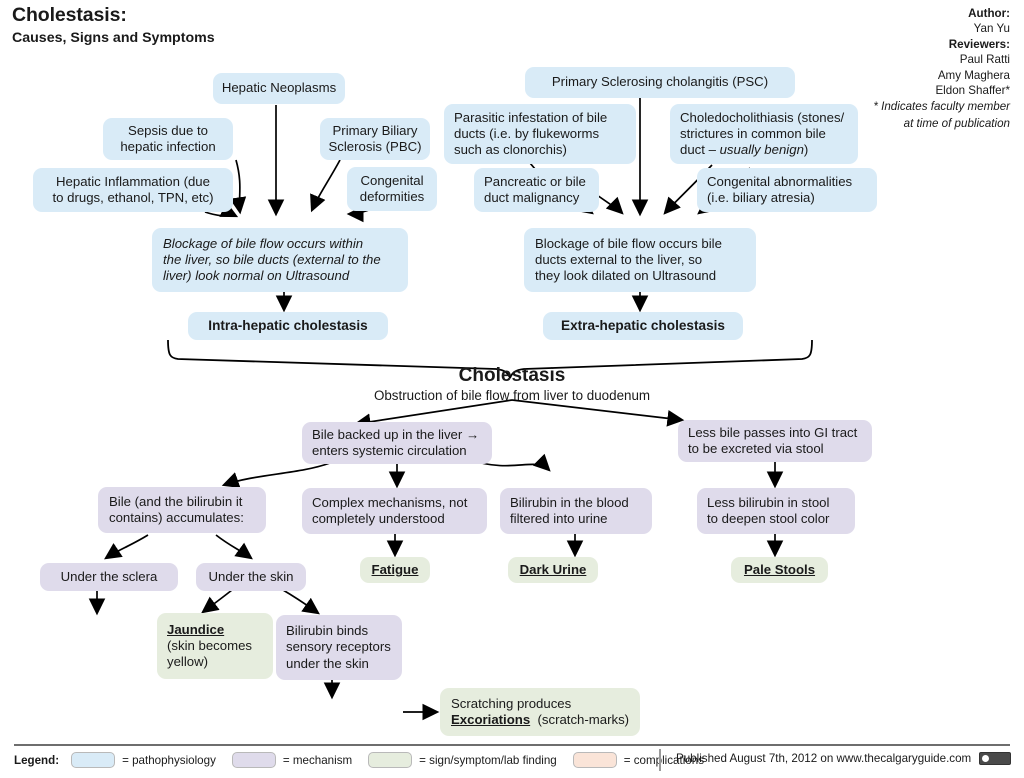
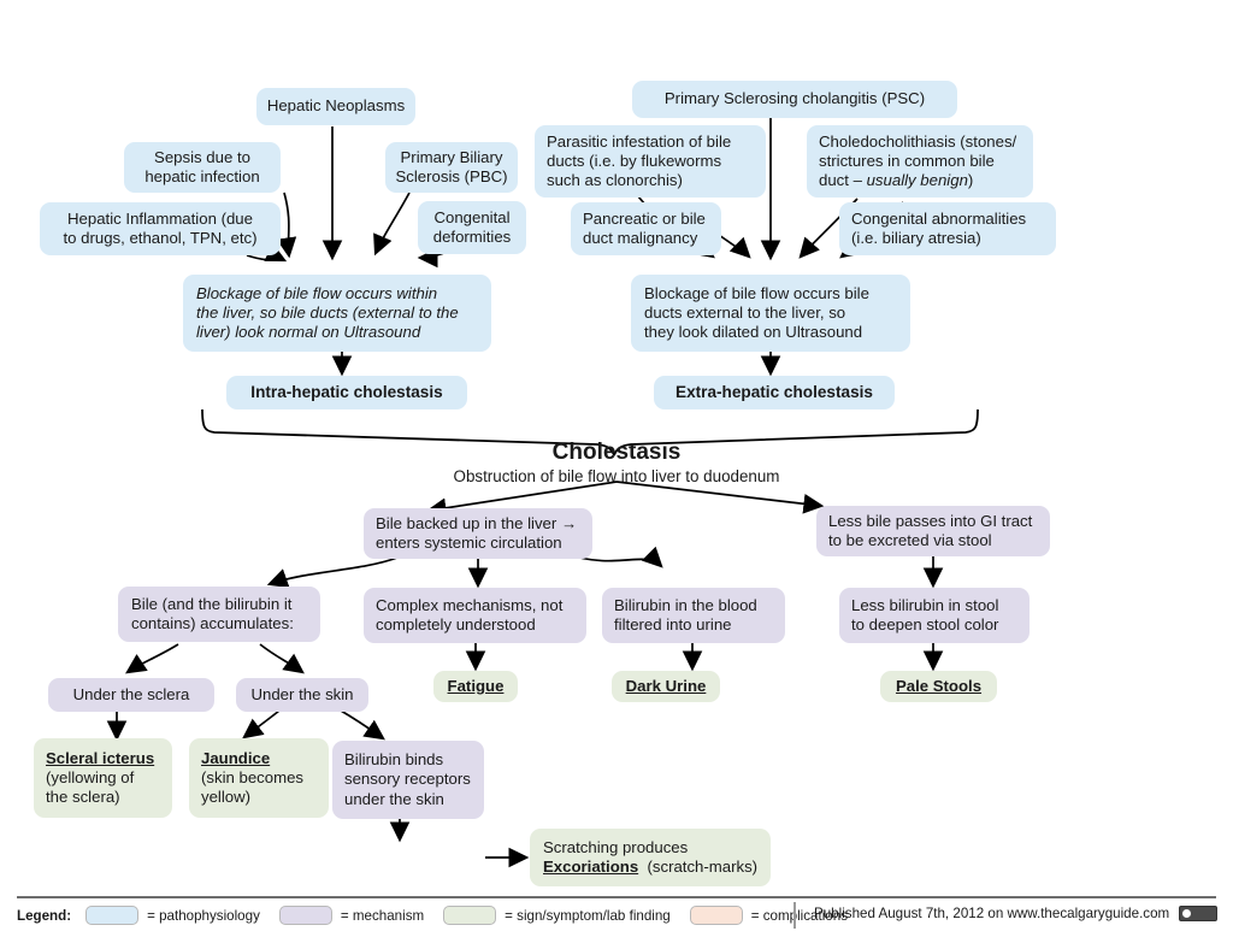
- Cholestasis:
- Causes, Signs and Symptoms
- Author:
- Yan Yu
- Reviewers:
- Paul Ratti
- Amy Maghera
- Eldon Shaffer*
- * Indicates faculty member
- at time of publication
  Hepatic Neoplasms
  Sepsis due to
  hepatic infection
  Primary Biliary
  Sclerosis (PBC)
  Hepatic Inflammation (due
  to drugs, ethanol, TPN, etc)
  Congenital
  deformities
  Primary Sclerosing cholangitis (PSC)
  Parasitic infestation of bile
  ducts (i.e. by flukeworms
  such as clonorchis)
  Choledocholithiasis (stones/
  strictures in common bile
  duct – usually benign)
  Pancreatic or bile
  duct malignancy
  Congenital abnormalities
  (i.e. biliary atresia)
  Blockage of bile flow occurs within
  the liver, so bile ducts (external to the
  liver) look normal on Ultrasound
  Blockage of bile flow occurs bile
  ducts external to the liver, so
  they look dilated on Ultrasound
  Intra-hepatic cholestasis
  Extra-hepatic cholestasis
  Cholestasis
- Obstruction of bile flow from liver to duodenum
+ Obstruction of bile flow into liver to duodenum
  Bile backed up in the liver →
  enters systemic circulation
  Less bile passes into GI tract
  to be excreted via stool
  Bile (and the bilirubin it
  contains) accumulates:
  Complex mechanisms, not
  completely understood
  Bilirubin in the blood
  filtered into urine
  Less bilirubin in stool
  to deepen stool color
  Under the sclera
  Under the skin
  Bilirubin binds
  sensory receptors
  under the skin
  Fatigue
  Dark Urine
  Pale Stools
+ Scleral icterus
+ (yellowing of
+ the sclera)
  Jaundice
  (skin becomes
  yellow)
  Scratching produces
  Excoriations (scratch-marks)
  Legend:
  = pathophysiology
  = mechanism
  = sign/symptom/lab finding
  = comlications
  Published August 7th, 2012 on www.thecalgaryguide.com
